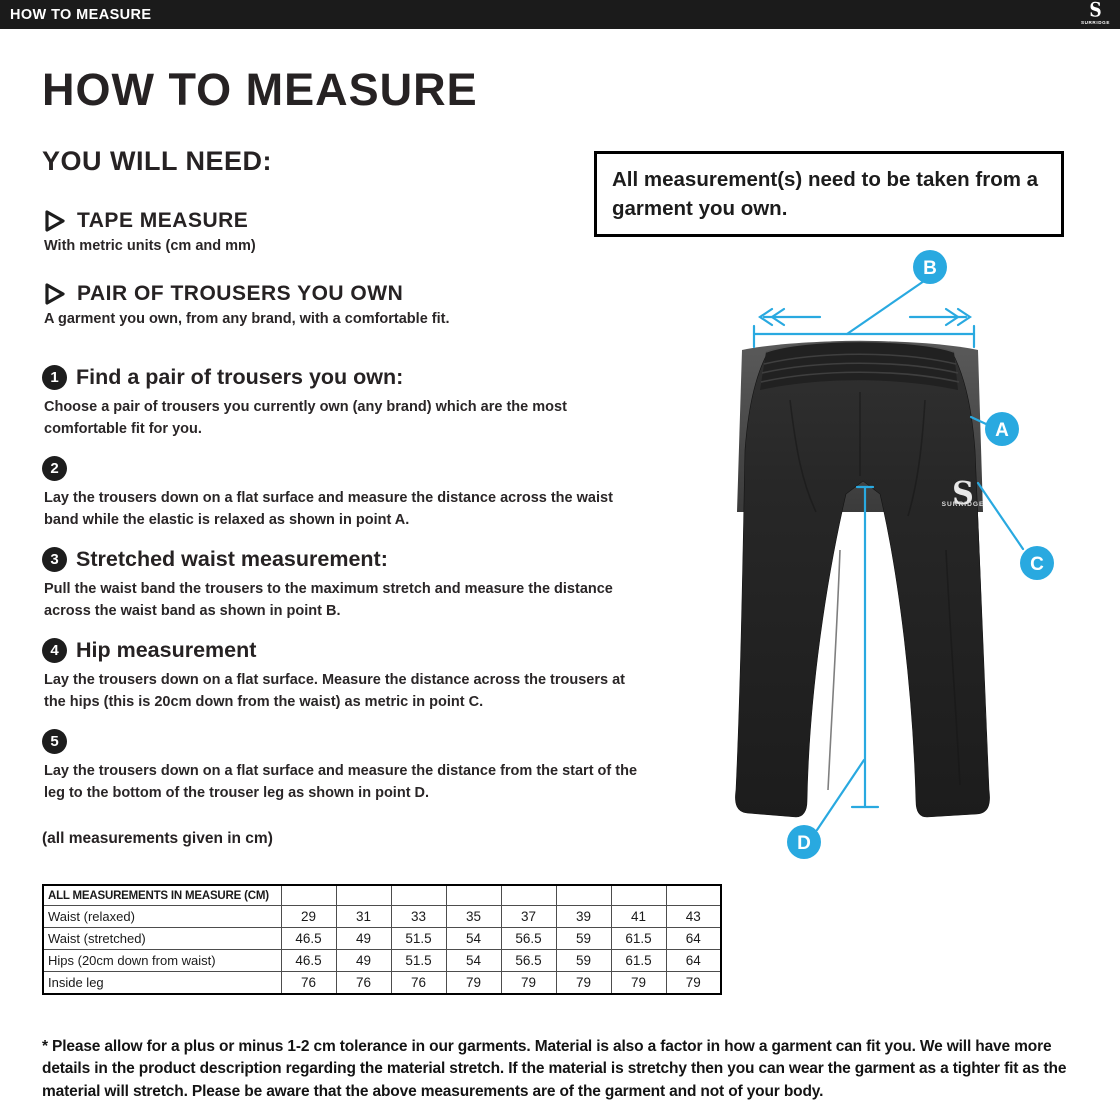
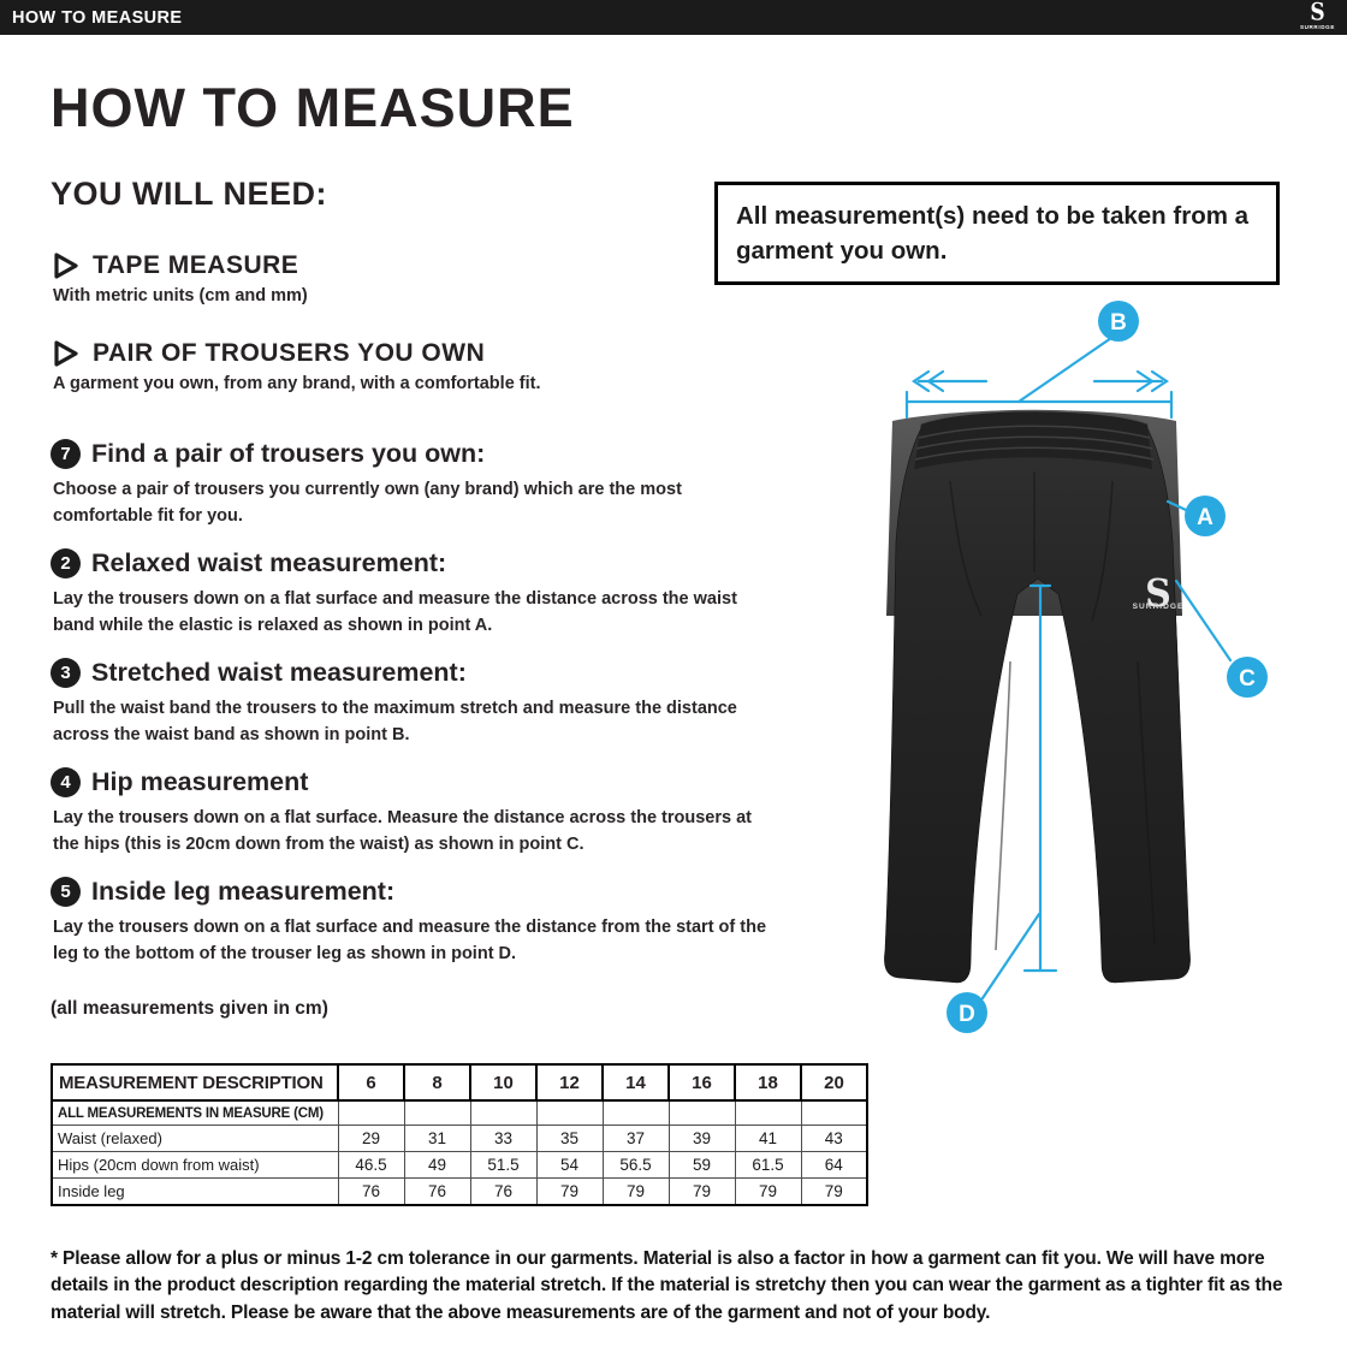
  HOW TO MEASURE
  S
  HOW TO MEASURE
  YOU WILL NEED:
  TAPE MEASURE
  With metric units (cm and mm)
  PAIR OF TROUSERS YOU OWN
  A garment you own, from any brand, with a comfortable fit.
  All measurement(s) need to be taken from a garment you own.
- 1
+ 7
  Find a pair of trousers you own:
  Choose a pair of trousers you currently own (any brand) which are the most comfortable fit for you.
  2
+ Relaxed waist measurement:
  Lay the trousers down on a flat surface and measure the distance across the waist band while the elastic is relaxed as shown in point A.
  3
  Stretched waist measurement:
  Pull the waist band the trousers to the maximum stretch and measure the distance across the waist band as shown in point B.
  4
  Hip measurement
- Lay the trousers down on a flat surface. Measure the distance across the trousers at the hips (this is 20cm down from the waist) as metric in point C.
+ Lay the trousers down on a flat surface. Measure the distance across the trousers at the hips (this is 20cm down from the waist) as shown in point C.
  5
+ Inside leg measurement:
  Lay the trousers down on a flat surface and measure the distance from the start of the leg to the bottom of the trouser leg as shown in point D.
  S
  A
  B
  C
  D
  (all measurements given in cm)
+ MEASUREMENT DESCRIPTION	6	8	10	12	14	16	18	20
  ALL MEASUREMENTS IN MEASURE (CM)
  Waist (relaxed)	29	31	33	35	37	39	41	43
- Waist (stretched)	46.5	49	51.5	54	56.5	59	61.5	64
  Hips (20cm down from waist)	46.5	49	51.5	54	56.5	59	61.5	64
  Inside leg	76	76	76	79	79	79	79	79
  * Please allow for a plus or minus 1-2 cm tolerance in our garments. Material is also a factor in how a garment can fit you. We will have more details in the product description regarding the material stretch. If the material is stretchy then you can wear the garment as a tighter fit as the material will stretch. Please be aware that the above measurements are of the garment and not of your body.
